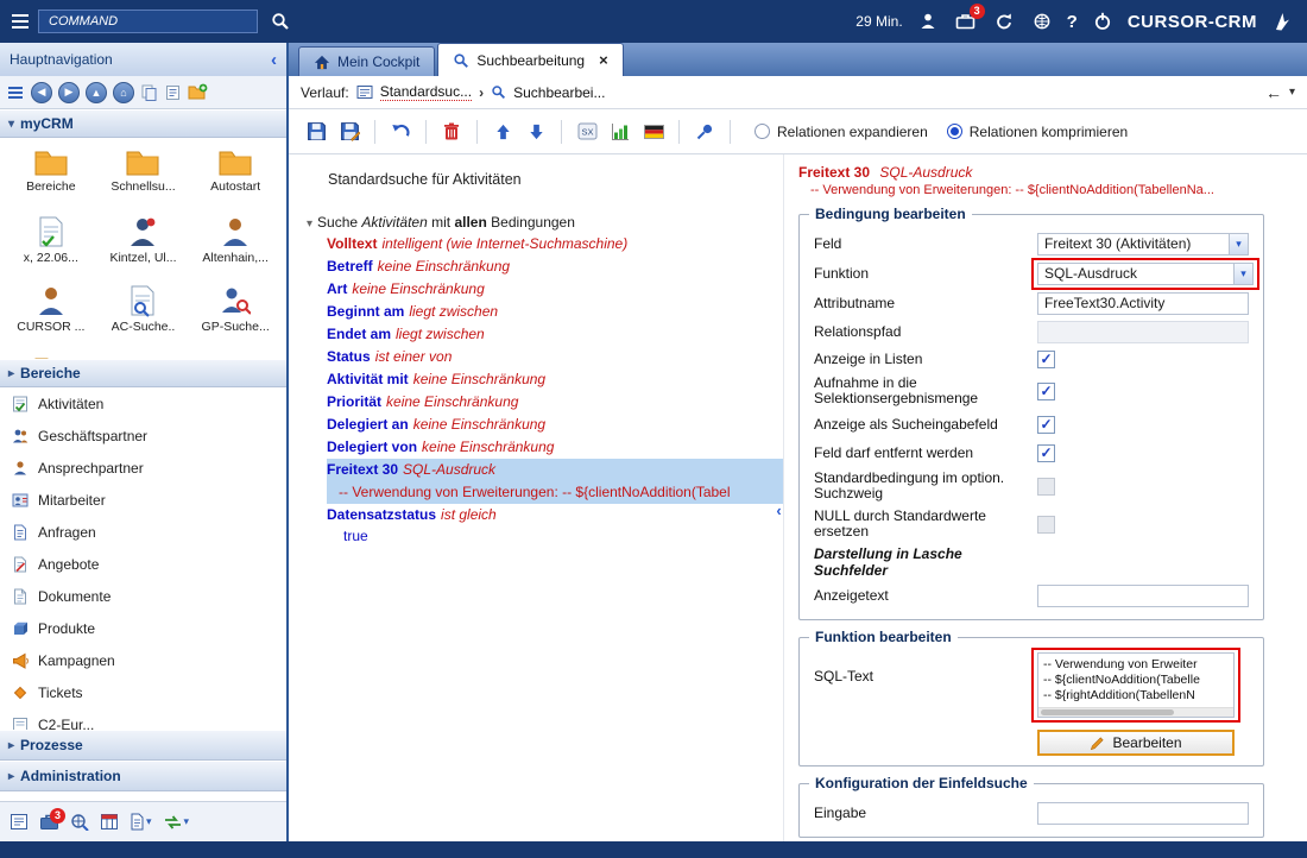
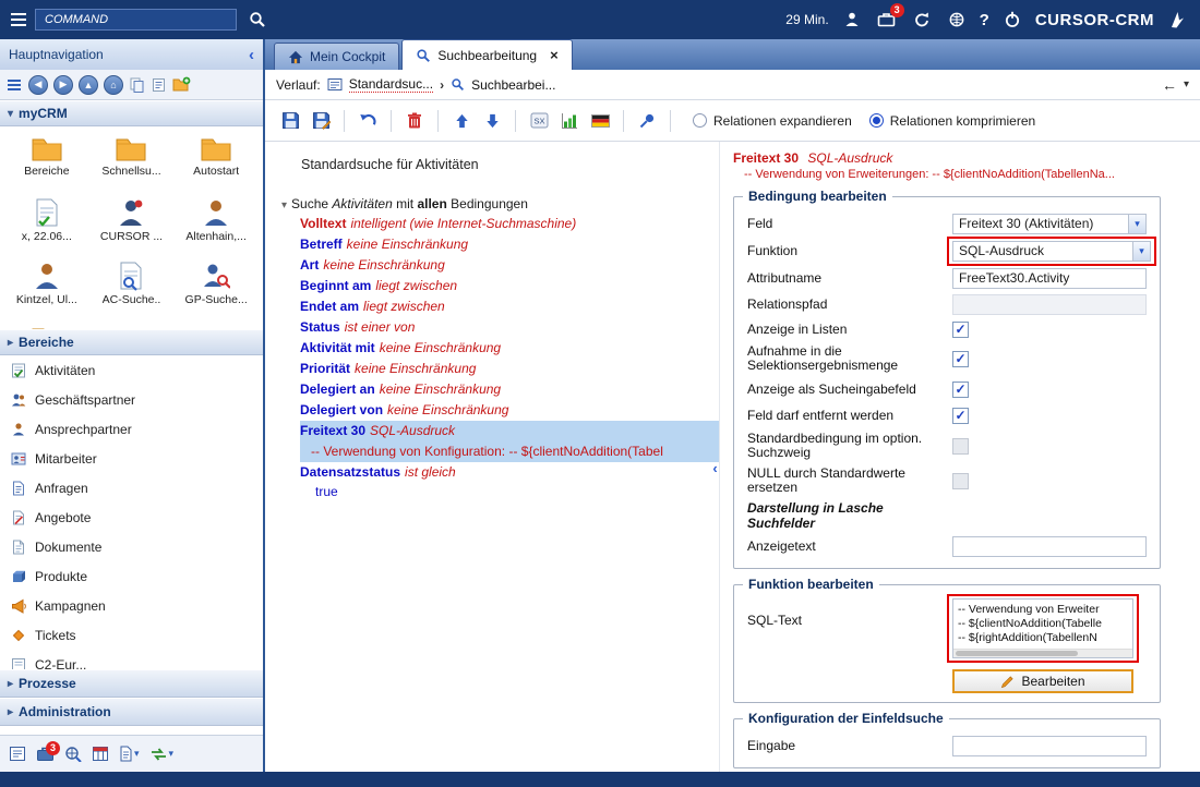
  COMMAND
  29 Min.
  3
  ?
  CURSOR-CRM
  Hauptnavigation
  ‹
  Mein Cockpit
  Suchbearbeitung
  ×
  ◀
  ▶
  ▲
  ⌂
  ▾
  myCRM
  Bereiche
  Schnellsu...
  Autostart
  x, 22.06...
- Kintzel, Ul...
+ CURSOR ...
  Altenhain,...
- CURSOR ...
+ Kintzel, Ul...
  AC-Suche..
  GP-Suche...
  ▸
  Bereiche
  Aktivitäten
  Geschäftspartner
  Ansprechpartner
  Mitarbeiter
  Anfragen
  Angebote
  Dokumente
  Produkte
  Kampagnen
  Tickets
  C2-Eur...
  ▸
  Prozesse
  ▸
  Administration
  3
  ▾
  ▾
  Verlauf:
  Standardsuc...
  ›
  Suchbearbei...
  ←
  ▾
  SX
  Relationen expandieren
  Relationen komprimieren
  Standardsuche für Aktivitäten
  ▾ Suche Aktivitäten mit allen Bedingungen
  Volltext intelligent (wie Internet-Suchmaschine)
  Betreff keine Einschränkung
  Art keine Einschränkung
  Beginnt am liegt zwischen
  Endet am liegt zwischen
  Status ist einer von
  Aktivität mit keine Einschränkung
  Priorität keine Einschränkung
  Delegiert an keine Einschränkung
  Delegiert von keine Einschränkung
  Freitext 30 SQL-Ausdruck
- -- Verwendung von Erweiterungen: -- ${clientNoAddition(Tabel
+ -- Verwendung von Konfiguration: -- ${clientNoAddition(Tabel
  Datensatzstatus ist gleich
  true
  ‹
  Freitext 30 SQL-Ausdruck
  -- Verwendung von Erweiterungen: -- ${clientNoAddition(TabellenNa...
  Bedingung bearbeiten
  Feld
  Freitext 30 (Aktivitäten)
  ▾
  Funktion
  SQL-Ausdruck
  ▾
  Attributname
  FreeText30.Activity
  Relationspfad
  Anzeige in Listen
  Aufnahme in die Selektionsergebnismenge
  Anzeige als Sucheingabefeld
  Feld darf entfernt werden
  Standardbedingung im option. Suchzweig
  NULL durch Standardwerte ersetzen
  Darstellung in Lasche Suchfelder
  Anzeigetext
  Funktion bearbeiten
  SQL-Text
  -- Verwendung von Erweiter
  -- ${clientNoAddition(Tabelle
  -- ${rightAddition(TabellenN
  Bearbeiten
  Konfiguration der Einfeldsuche
  Eingabe
